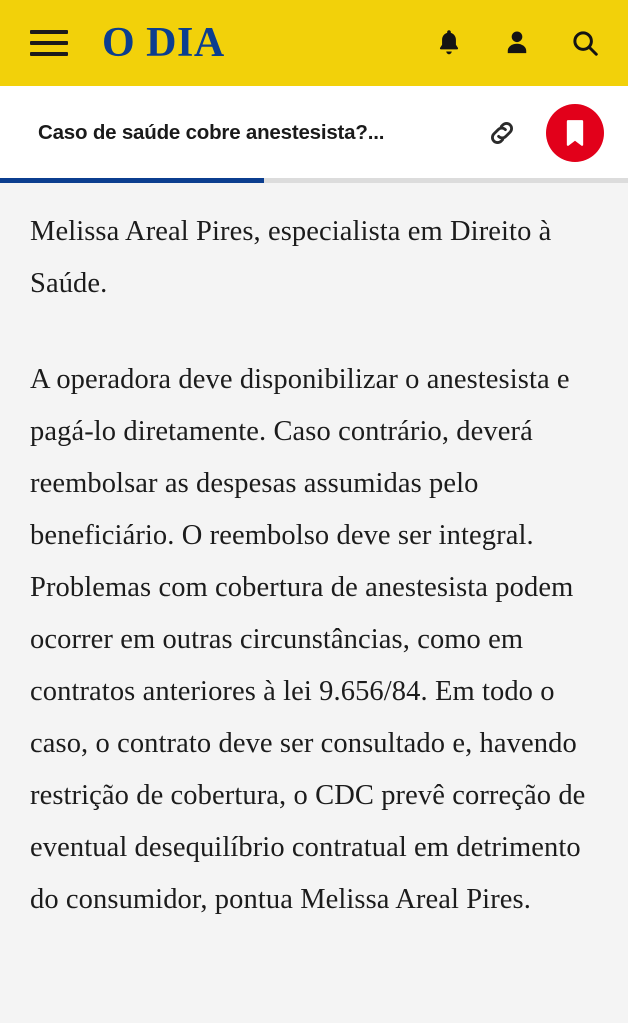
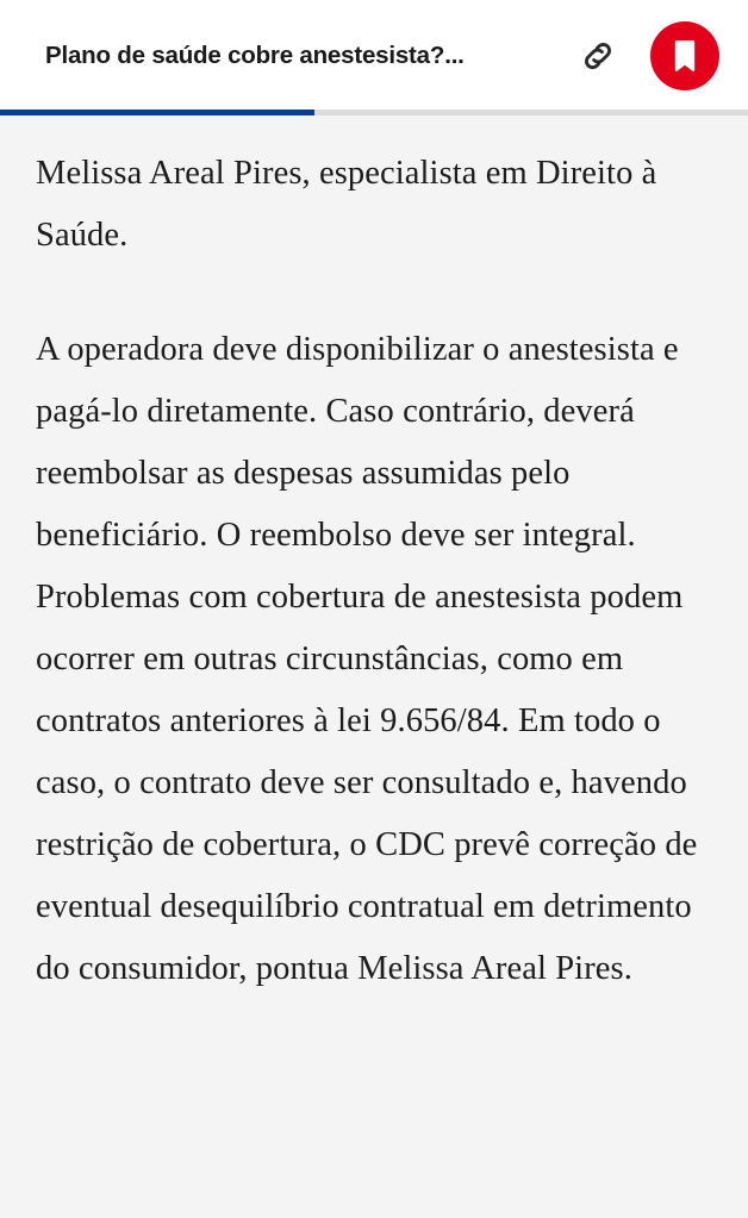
- O DIA
- Caso de saúde cobre anestesista?...
+ Plano de saúde cobre anestesista?...
  Melissa Areal Pires, especialista em Direito à Saúde.
  A operadora deve disponibilizar o anestesista e pagá-lo diretamente. Caso contrário, deverá reembolsar as despesas assumidas pelo beneficiário. O reembolso deve ser integral. Problemas com cobertura de anestesista podem ocorrer em outras circunstâncias, como em contratos anteriores à lei 9.656/84. Em todo o caso, o contrato deve ser consultado e, havendo restrição de cobertura, o CDC prevê correção de eventual desequilíbrio contratual em detrimento do consumidor, pontua Melissa Areal Pires.
